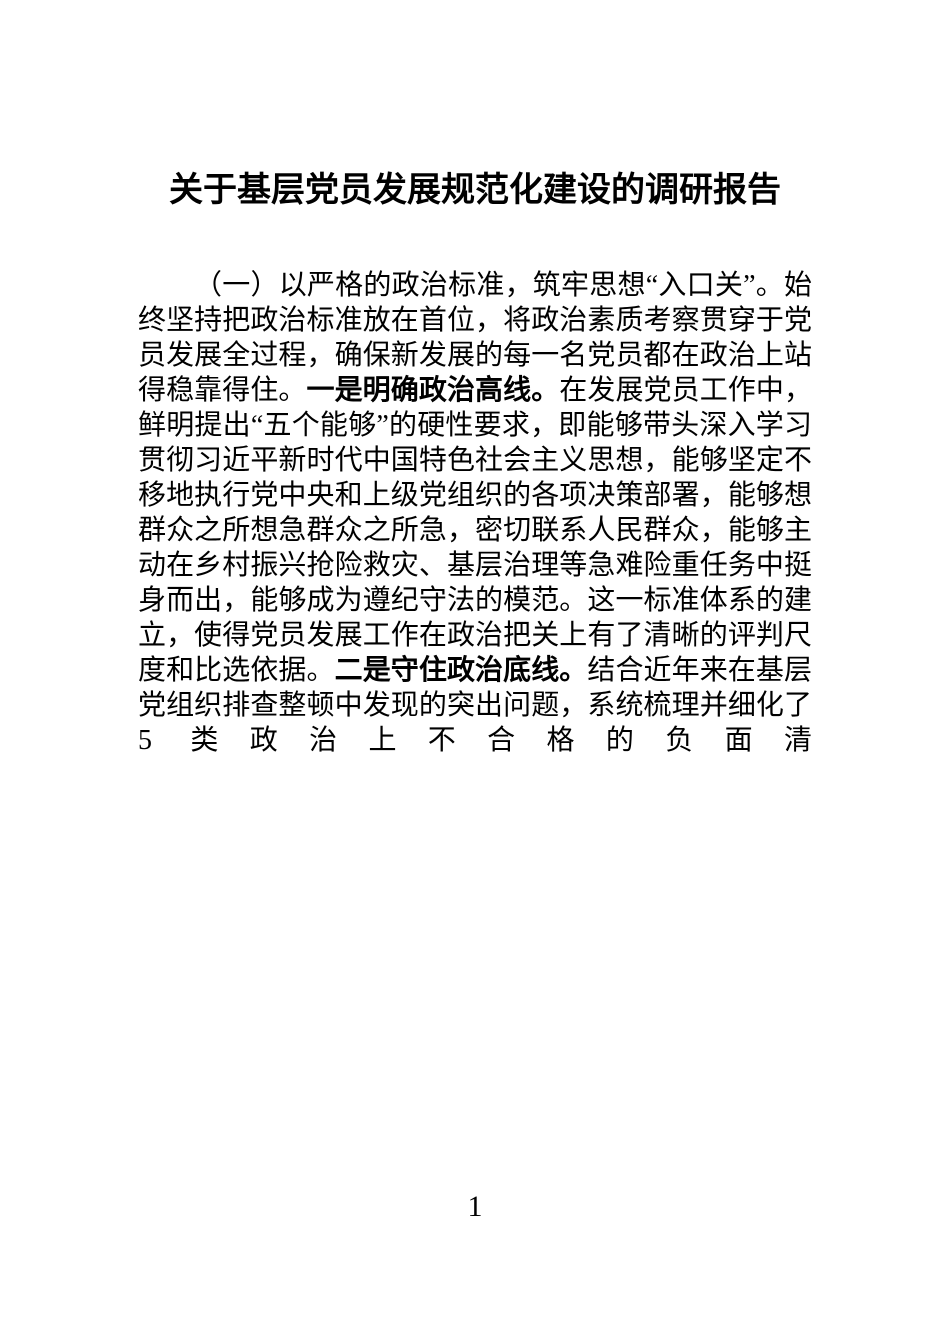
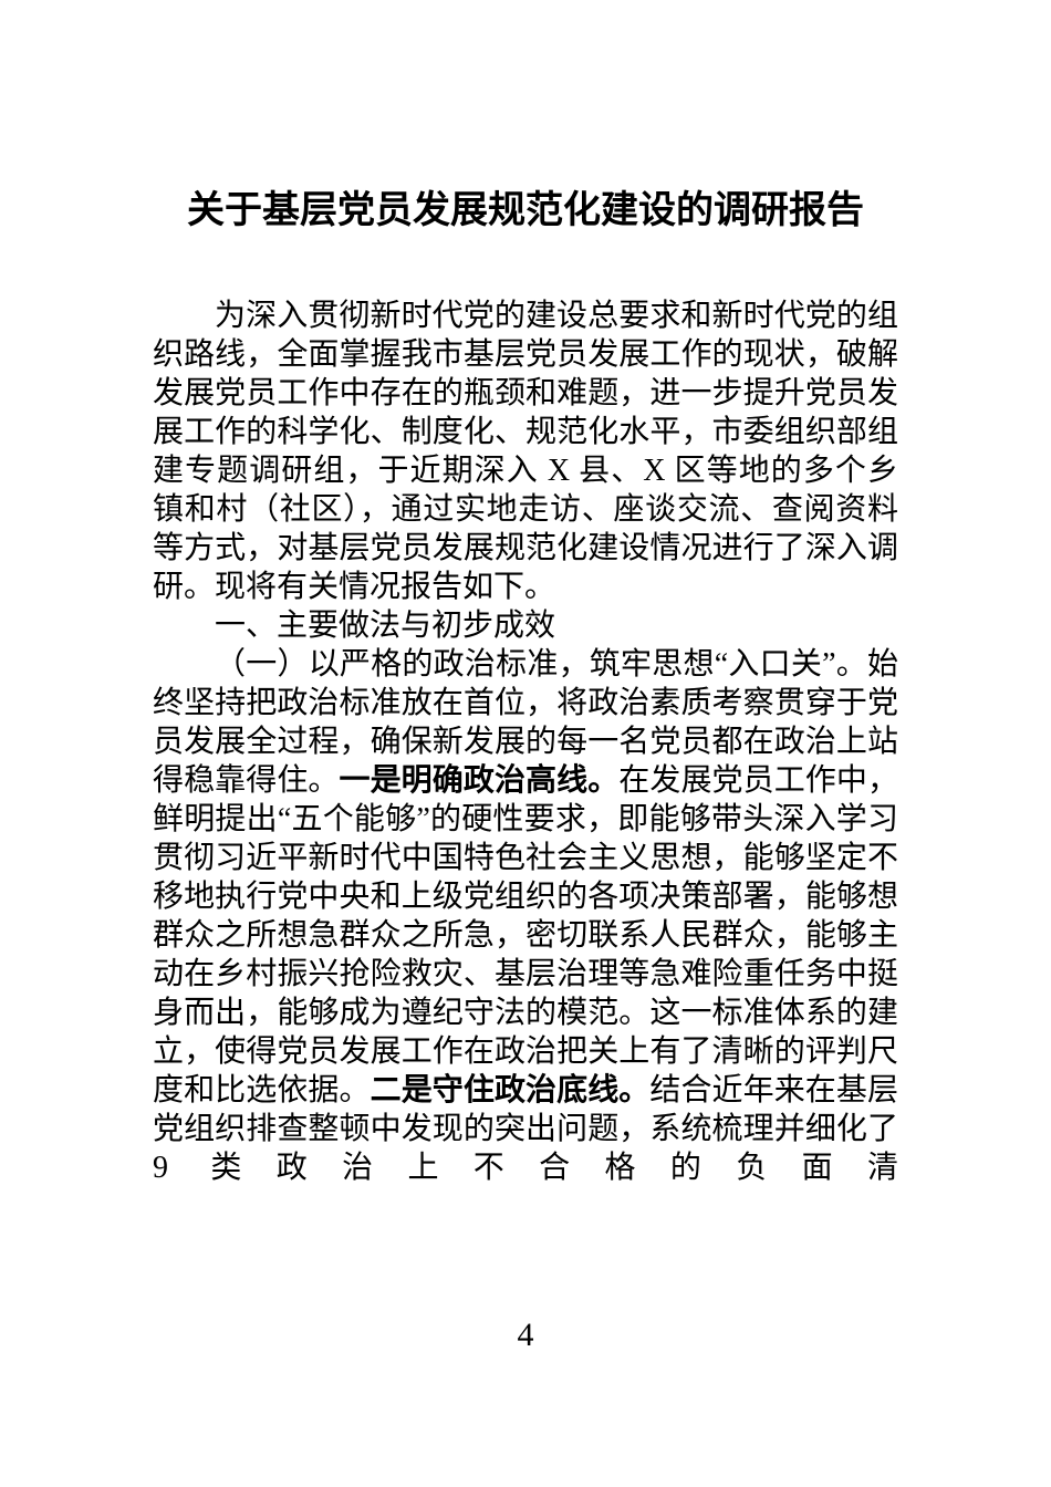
  关于基层党员发展规范化建设的调研报告
+ 为深入贯彻新时代党的建设总要求和新时代党的组织路线，全面掌握我市基层党员发展工作的现状，破解发展党员工作中存在的瓶颈和难题，进一步提升党员发展工作的科学化、制度化、规范化水平，市委组织部组建专题调研组，于近期深入 X 县、X 区等地的多个乡镇和村（社区），通过实地走访、座谈交流、查阅资料等方式，对基层党员发展规范化建设情况进行了深入调研。现将有关情况报告如下。
+ 一、主要做法与初步成效
- （一）以严格的政治标准，筑牢思想“入口关”。始终坚持把政治标准放在首位，将政治素质考察贯穿于党员发展全过程，确保新发展的每一名党员都在政治上站得稳靠得住。一是明确政治高线。在发展党员工作中，鲜明提出“五个能够”的硬性要求，即能够带头深入学习贯彻习近平新时代中国特色社会主义思想，能够坚定不移地执行党中央和上级党组织的各项决策部署，能够想群众之所想急群众之所急，密切联系人民群众，能够主动在乡村振兴抢险救灾、基层治理等急难险重任务中挺身而出，能够成为遵纪守法的模范。这一标准体系的建立，使得党员发展工作在政治把关上有了清晰的评判尺度和比选依据。二是守住政治底线。结合近年来在基层党组织排查整顿中发现的突出问题，系统梳理并细化了 5 类政治上不合格的负面清
+ （一）以严格的政治标准，筑牢思想“入口关”。始终坚持把政治标准放在首位，将政治素质考察贯穿于党员发展全过程，确保新发展的每一名党员都在政治上站得稳靠得住。一是明确政治高线。在发展党员工作中，鲜明提出“五个能够”的硬性要求，即能够带头深入学习贯彻习近平新时代中国特色社会主义思想，能够坚定不移地执行党中央和上级党组织的各项决策部署，能够想群众之所想急群众之所急，密切联系人民群众，能够主动在乡村振兴抢险救灾、基层治理等急难险重任务中挺身而出，能够成为遵纪守法的模范。这一标准体系的建立，使得党员发展工作在政治把关上有了清晰的评判尺度和比选依据。二是守住政治底线。结合近年来在基层党组织排查整顿中发现的突出问题，系统梳理并细化了 9 类政治上不合格的负面清
- 1
+ 4
